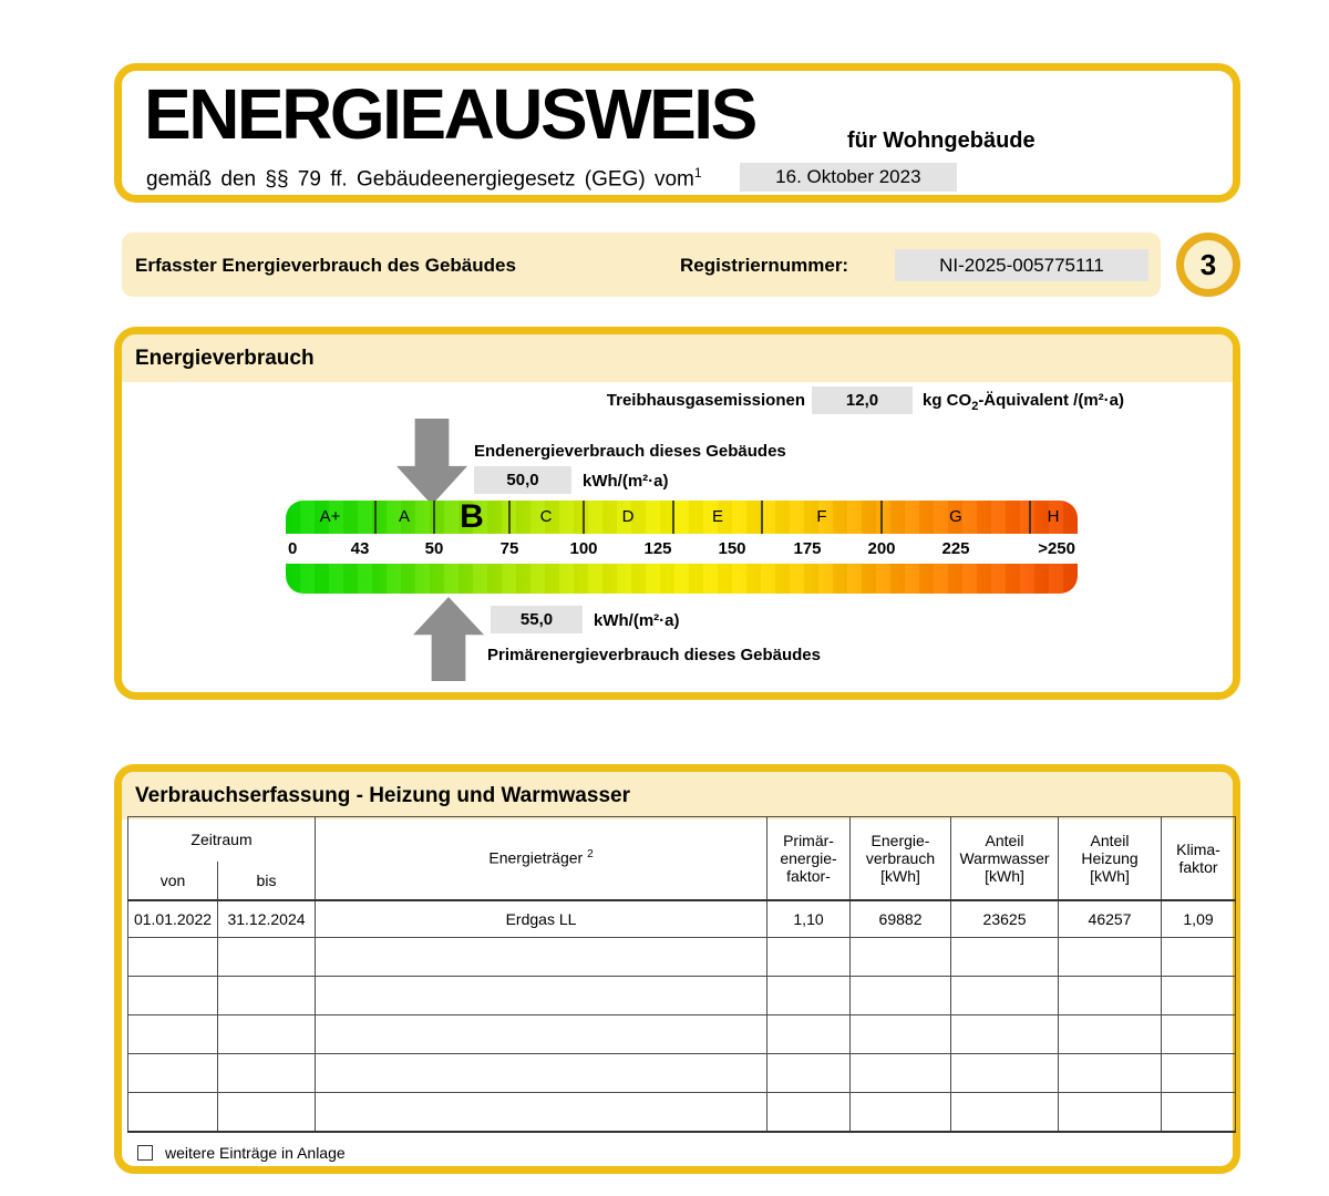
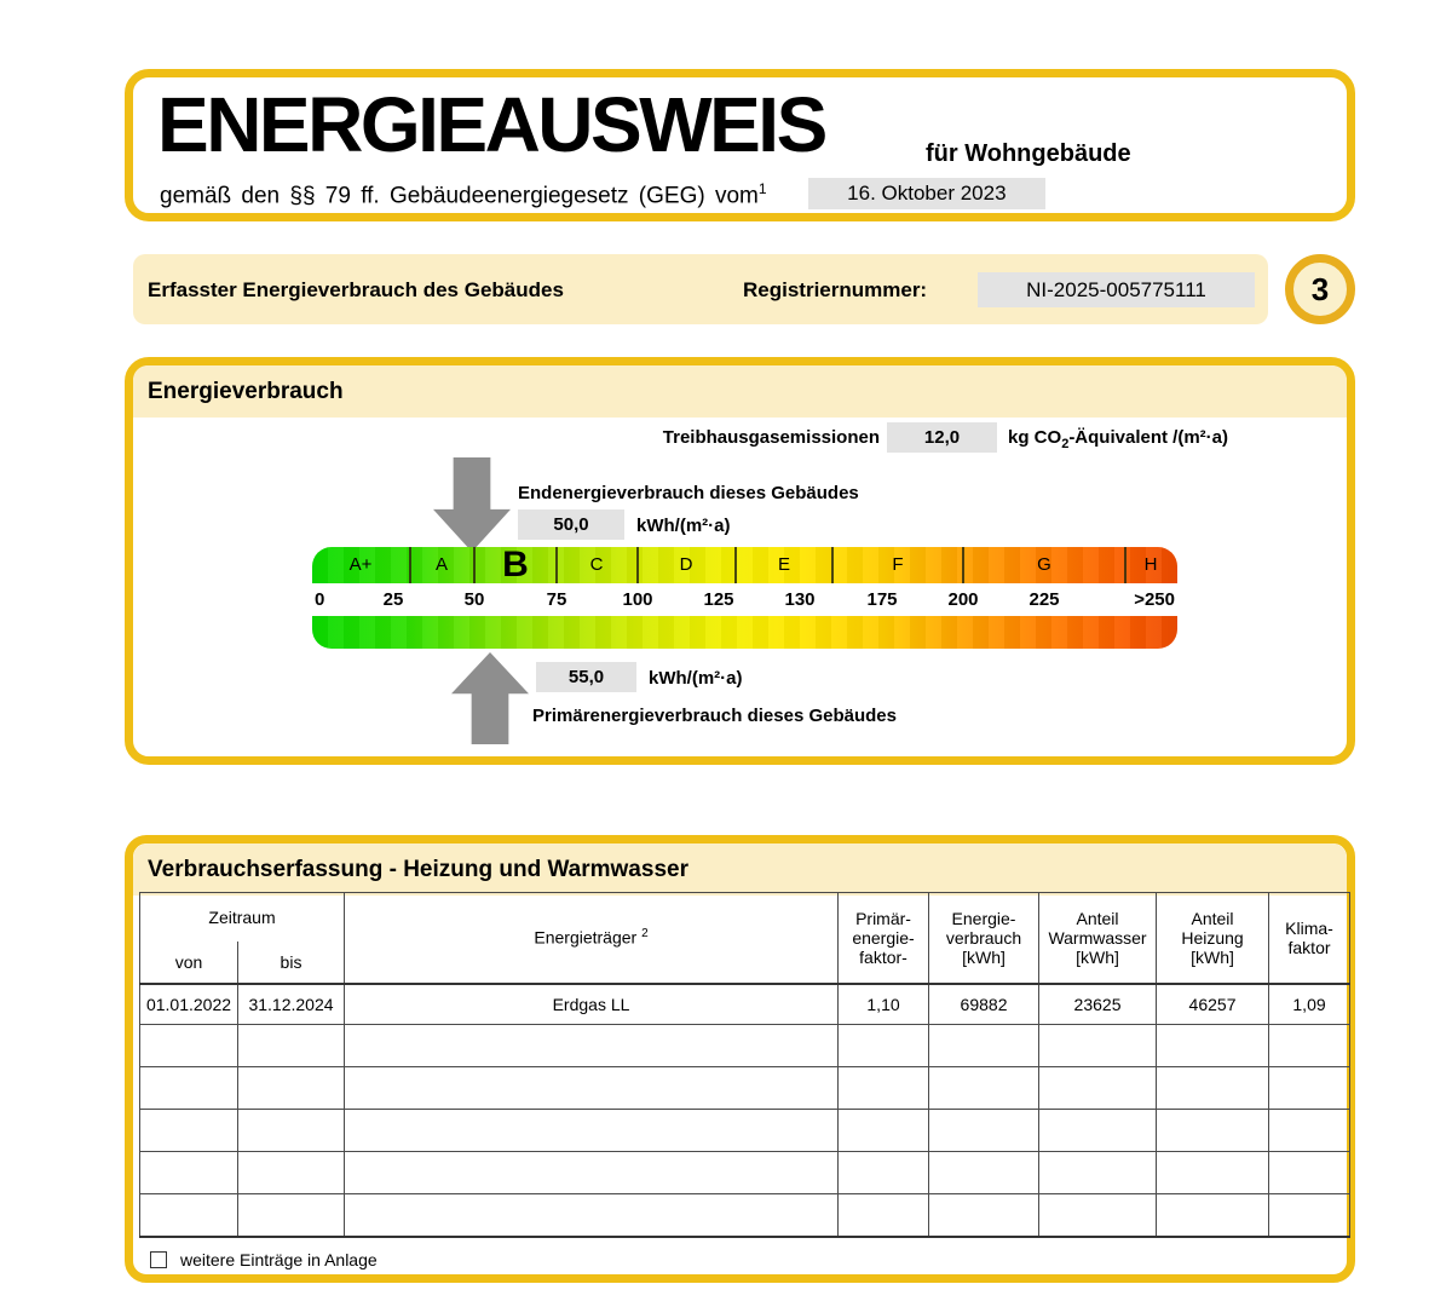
  ENERGIEAUSWEIS
  für Wohngebäude
  gemäß den §§ 79 ff. Gebäudeenergiegesetz (GEG) vom1 16. Oktober 2023
  Erfasster Energieverbrauch des Gebäudes
  Registriernummer:
  NI-2025-005775111
  3
  Energieverbrauch
  Treibhausgasemissionen
  12,0
  kg CO2-Äquivalent /(m²·a)
  Endenergieverbrauch dieses Gebäudes
  50,0
  kWh/(m²·a)
  A+
  A
  B
  C
  D
  E
  F
  G
  H
  0
- 43
+ 25
  50
  75
  100
  125
- 150
+ 130
  175
  200
  225
  >250
  55,0
  kWh/(m²·a)
  Primärenergieverbrauch dieses Gebäudes
  Verbrauchserfassung - Heizung und Warmwasser
  Zeitraum	Energieträger 2	Primär- energie- faktor-	Energie- verbrauch [kWh]	Anteil Warmwasser [kWh]	Anteil Heizung [kWh]	Klima- faktor
  von	bis
  01.01.2022	31.12.2024	Erdgas LL	1,10	69882	23625	46257	1,09
  weitere Einträge in Anlage
